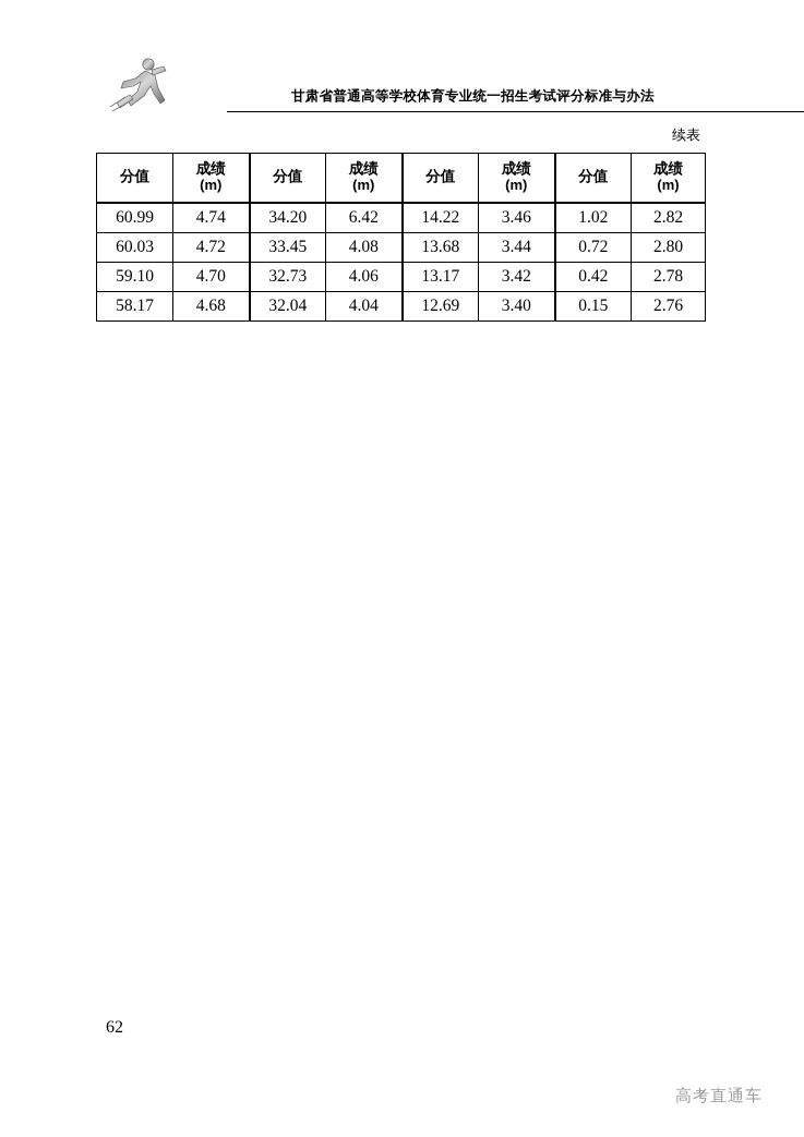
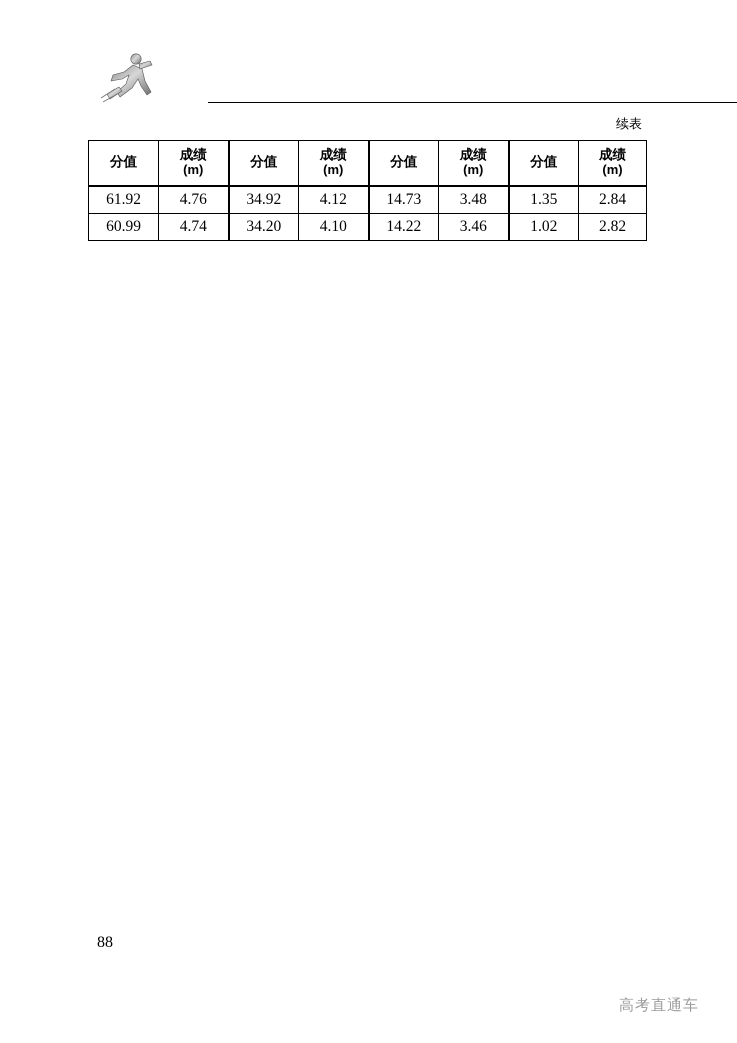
- 甘肃省普通高等学校体育专业统一招生考试评分标准与办法
  续表
  分值	成绩 (m)	分值	成绩 (m)	分值	成绩 (m)	分值	成绩 (m)
+ 61.92	4.76	34.92	4.12	14.73	3.48	1.35	2.84
- 60.99	4.74	34.20	6.42	14.22	3.46	1.02	2.82
+ 60.99	4.74	34.20	4.10	14.22	3.46	1.02	2.82
- 60.03	4.72	33.45	4.08	13.68	3.44	0.72	2.80
- 59.10	4.70	32.73	4.06	13.17	3.42	0.42	2.78
- 58.17	4.68	32.04	4.04	12.69	3.40	0.15	2.76
- 62
+ 88
  高考直通车
